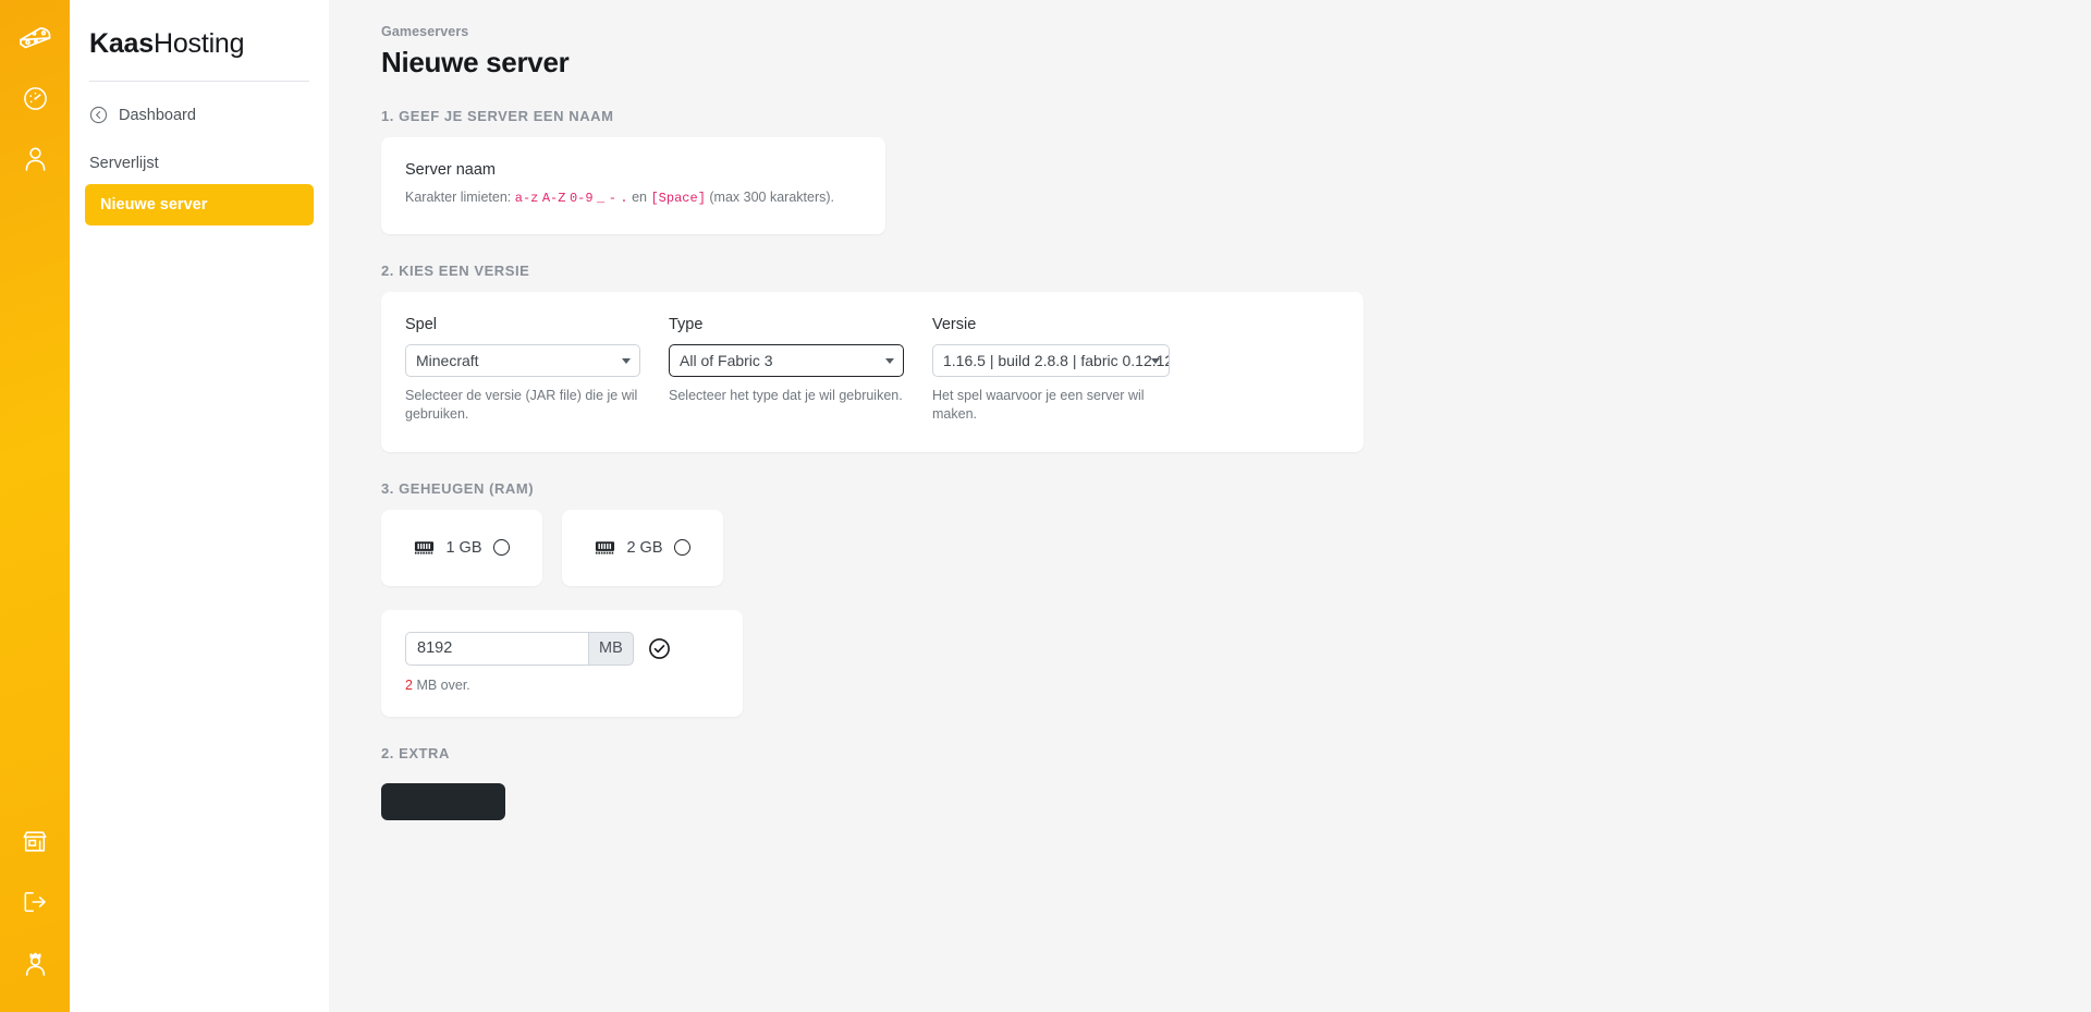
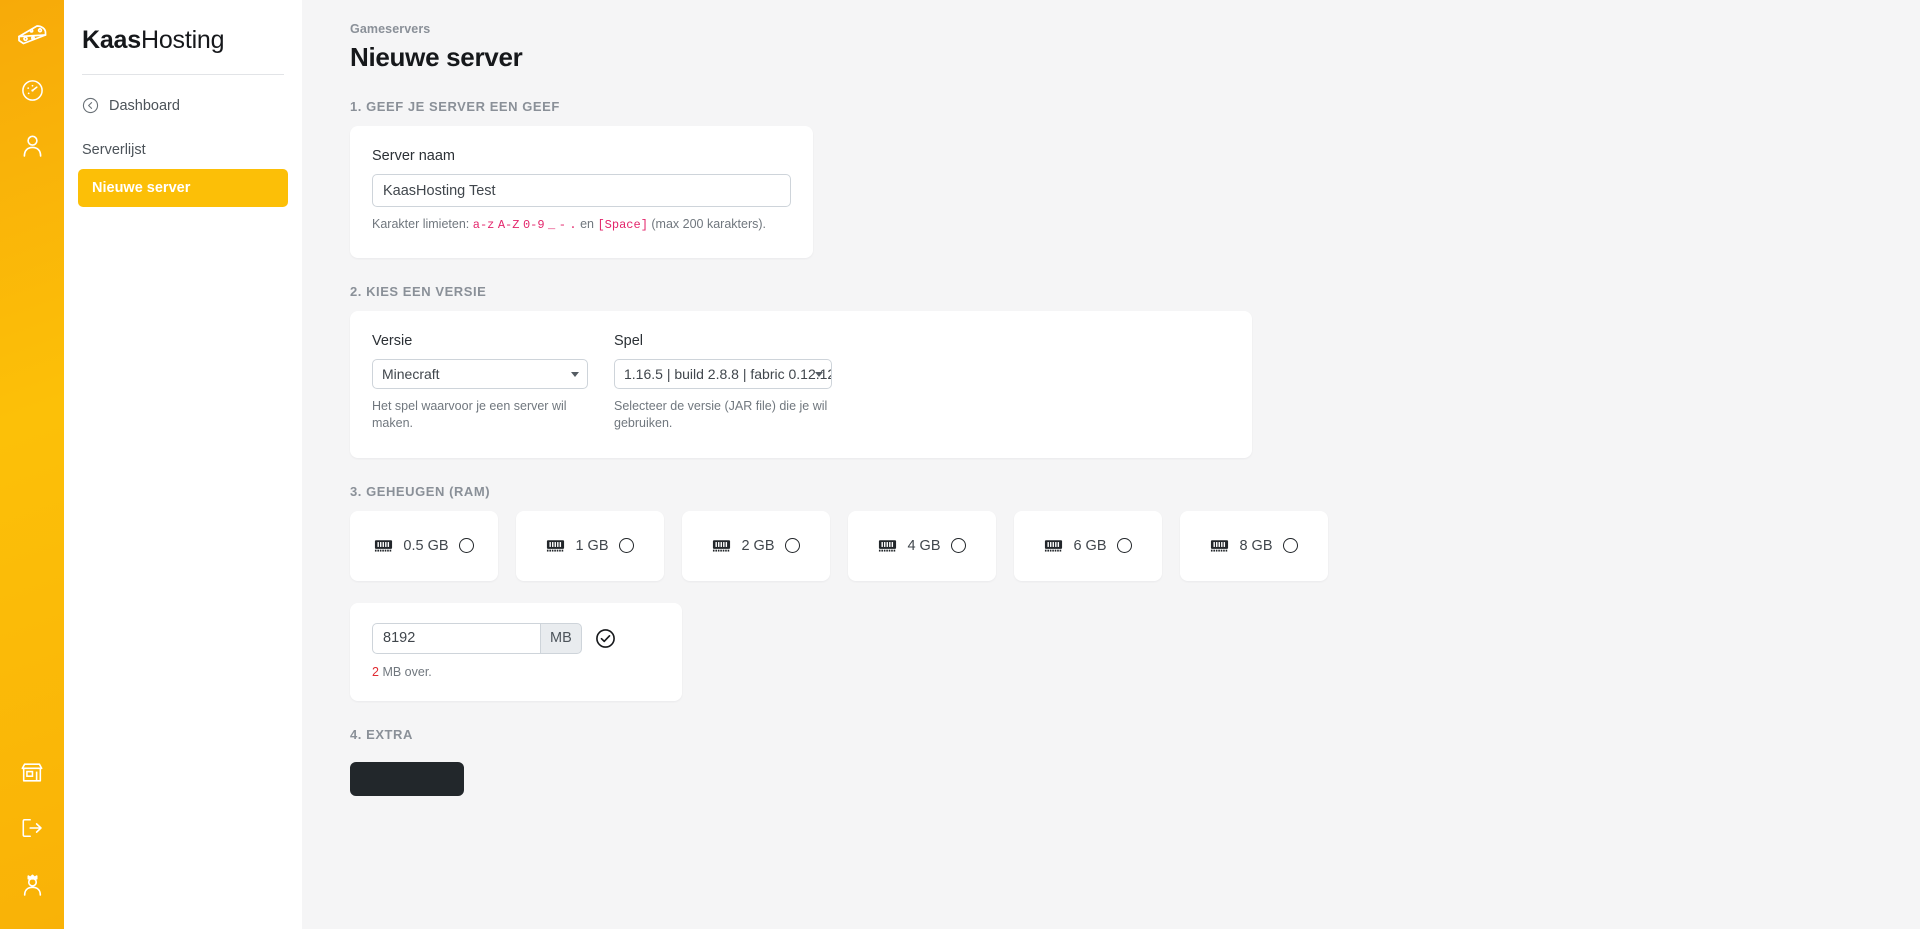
  KaasHosting
  Dashboard
  Serverlijst
  Nieuwe server
  Gameservers
  Nieuwe server
- 1. GEEF JE SERVER EEN NAAM
+ 1. GEEF JE SERVER EEN GEEF
  Server naam
+ KaasHosting Test
- Karakter limieten: a-z A-Z 0-9 _ - . en [Space] (max 300 karakters).
+ Karakter limieten: a-z A-Z 0-9 _ - . en [Space] (max 200 karakters).
  2. KIES EEN VERSIE
- Spel
+ Versie
  Minecraft
- Selecteer de versie (JAR file) die je wil gebruiken.
+ Het spel waarvoor je een server wil maken.
- Type
- All of Fabric 3
- Selecteer het type dat je wil gebruiken.
- Versie
+ Spel
  1.16.5 | build 2.8.8 | fabric 0.12.1
- Het spel waarvoor je een server wil maken.
+ Selecteer de versie (JAR file) die je wil gebruiken.
  3. GEHEUGEN (RAM)
+ 0.5 GB
  1 GB
  2 GB
+ 4 GB
+ 6 GB
+ 8 GB
  8192
  MB
  2 MB over.
- 2. EXTRA
+ 4. EXTRA
